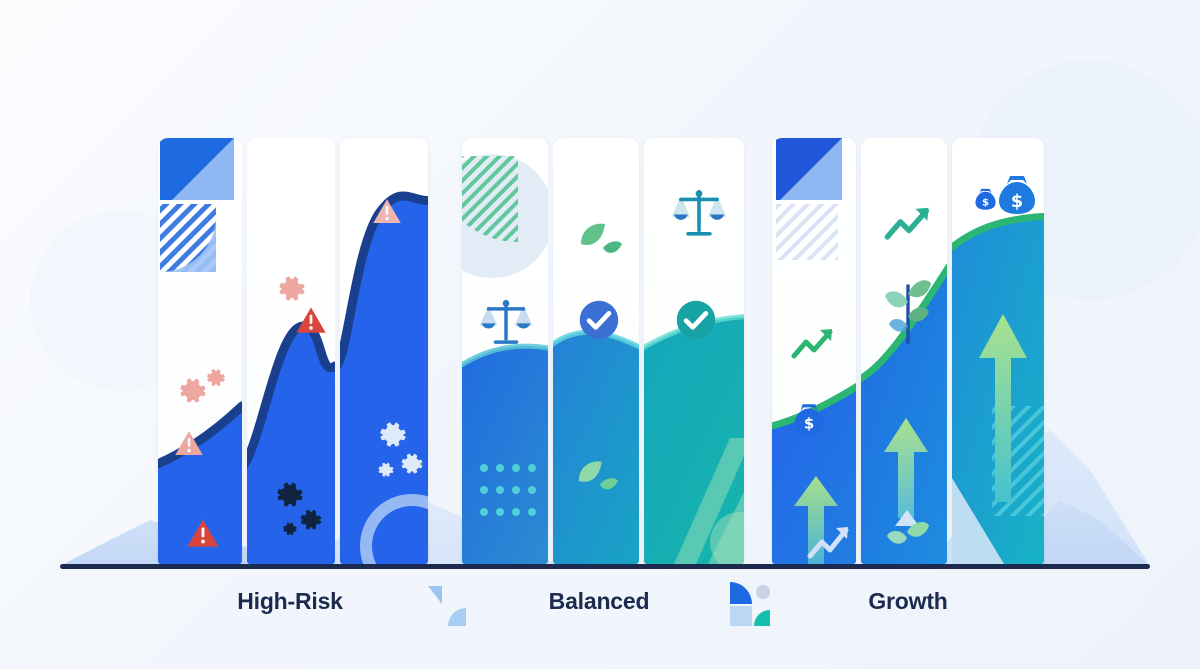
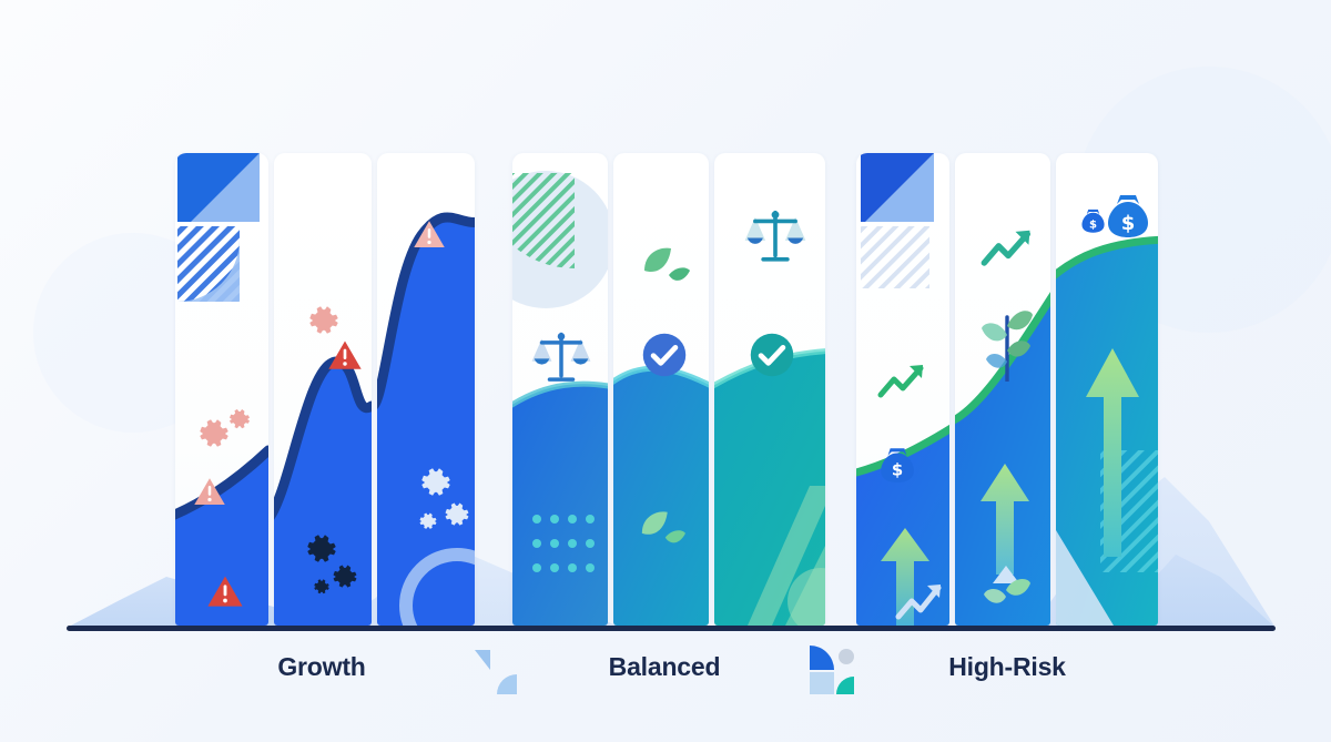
  $
  $
  $
- High-Risk
+ Growth
  Balanced
- Growth
+ High-Risk
